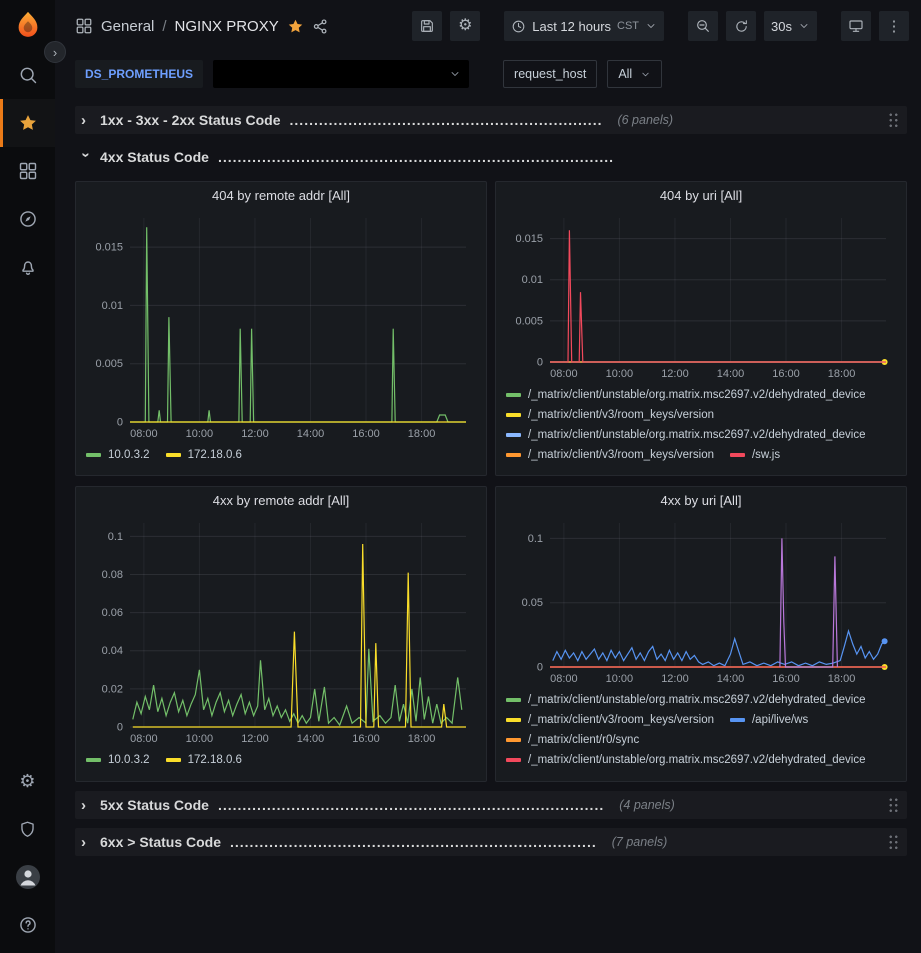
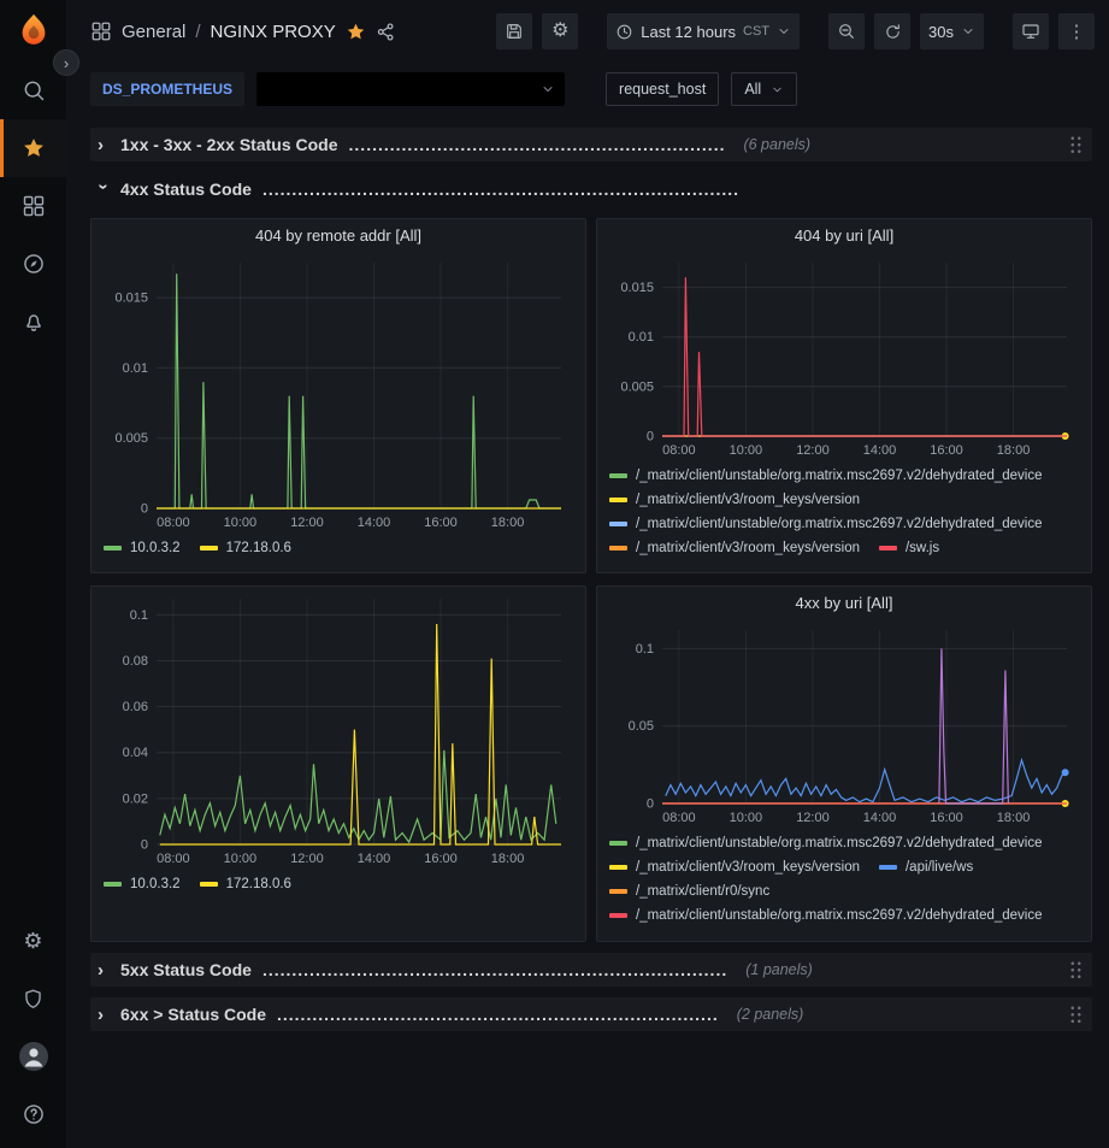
  ⚙
  ›
  General
  /
  NGINX PROXY
  ⚙
  Last 12 hours
  CST
  30s
  ⋮
  DS_PROMETHEUS
  request_host
  All
  ›
  1xx - 3xx - 2xx Status Code
  ................................................................
  (6 panels)
  4xx Status Code
  .................................................................................
  404 by remote addr [All]
  08:00
  10:00
  12:00
  14:00
  16:00
  18:00
  0
  0.005
  0.01
  0.015
  10.0.3.2
  172.18.0.6
  404 by uri [All]
  08:00
  10:00
  12:00
  14:00
  16:00
  18:00
  0
  0.005
  0.01
  0.015
  /_matrix/client/unstable/org.matrix.msc2697.v2/dehydrated_device
  /_matrix/client/v3/room_keys/version
  /_matrix/client/unstable/org.matrix.msc2697.v2/dehydrated_device
  /_matrix/client/v3/room_keys/version
  /sw.js
- 4xx by remote addr [All]
  08:00
  10:00
  12:00
  14:00
  16:00
  18:00
  0
  0.02
  0.04
  0.06
  0.08
  0.1
  10.0.3.2
  172.18.0.6
  4xx by uri [All]
  08:00
  10:00
  12:00
  14:00
  16:00
  18:00
  0
  0.05
  0.1
  /_matrix/client/unstable/org.matrix.msc2697.v2/dehydrated_device
  /_matrix/client/v3/room_keys/version
  /api/live/ws
  /_matrix/client/r0/sync
  /_matrix/client/unstable/org.matrix.msc2697.v2/dehydrated_device
  ›
  5xx Status Code
  ...............................................................................
- (4 panels)
+ (1 panels)
  ›
  6xx > Status Code
  ...........................................................................
- (7 panels)
+ (2 panels)
